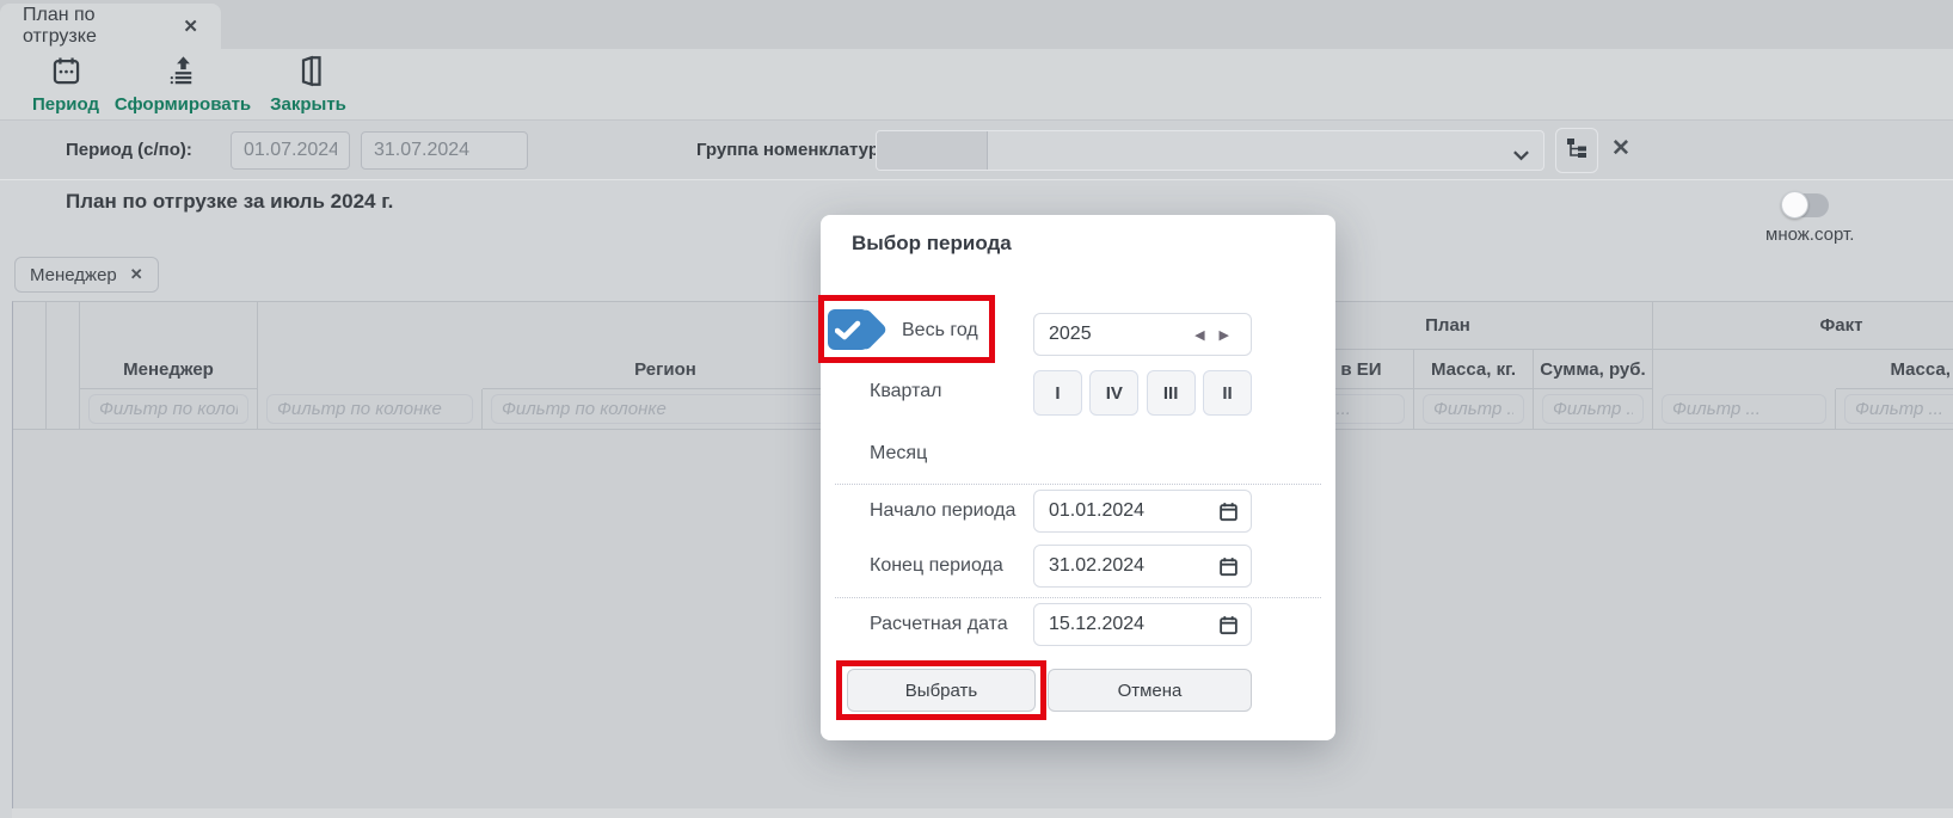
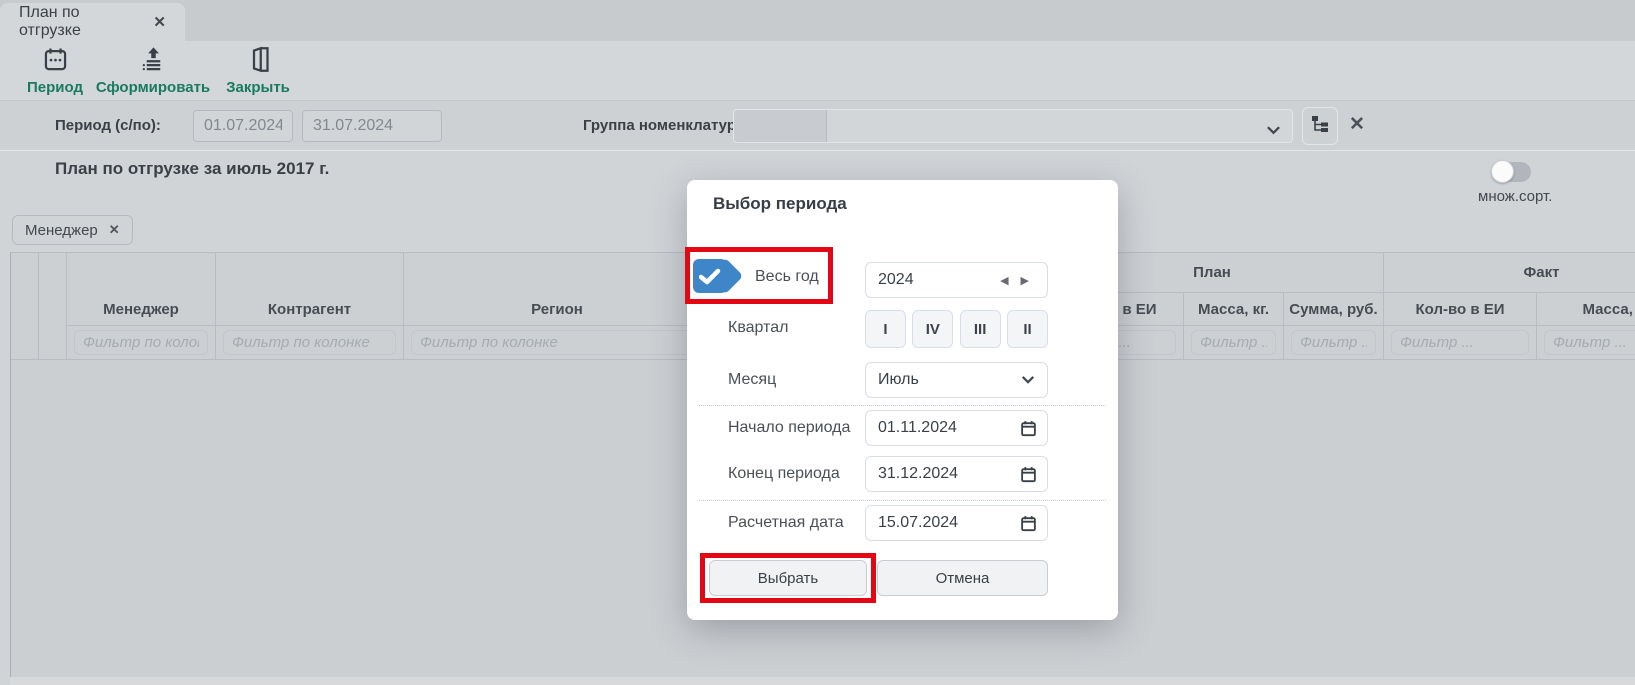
  План по отгрузке
  ✕
  Период
  Сформировать
  Закрыть
  Период (с/по):
  01.07.2024
  31.07.2024
  Группа номенклатур
  ✕
- План по отгрузке за июль 2024 г.
+ План по отгрузке за июль 2017 г.
  множ.сорт.
  Менеджер
  ✕
  Менеджер
+ Контрагент
  Регион
  План
  Факт
  Масса, кг.
  Сумма, руб.
+ Кол-во в ЕИ
  Фильтр по коло
  Фильтр по колонке
  Фильтр по колонке
  Фильтр .
  Фильтр .
  Фильтр ...
  Фильтр ...
  Выбор периода
  Весь год
- 2025
+ 2024
  ◀
  ▶
  Квартал
  I
  IV
  III
  II
  Месяц
+ Июль
  Начало периода
- 01.01.2024
+ 01.11.2024
  Конец периода
- 31.02.2024
+ 31.12.2024
  Расчетная дата
- 15.12.2024
+ 15.07.2024
  Выбрать
  Отмена
